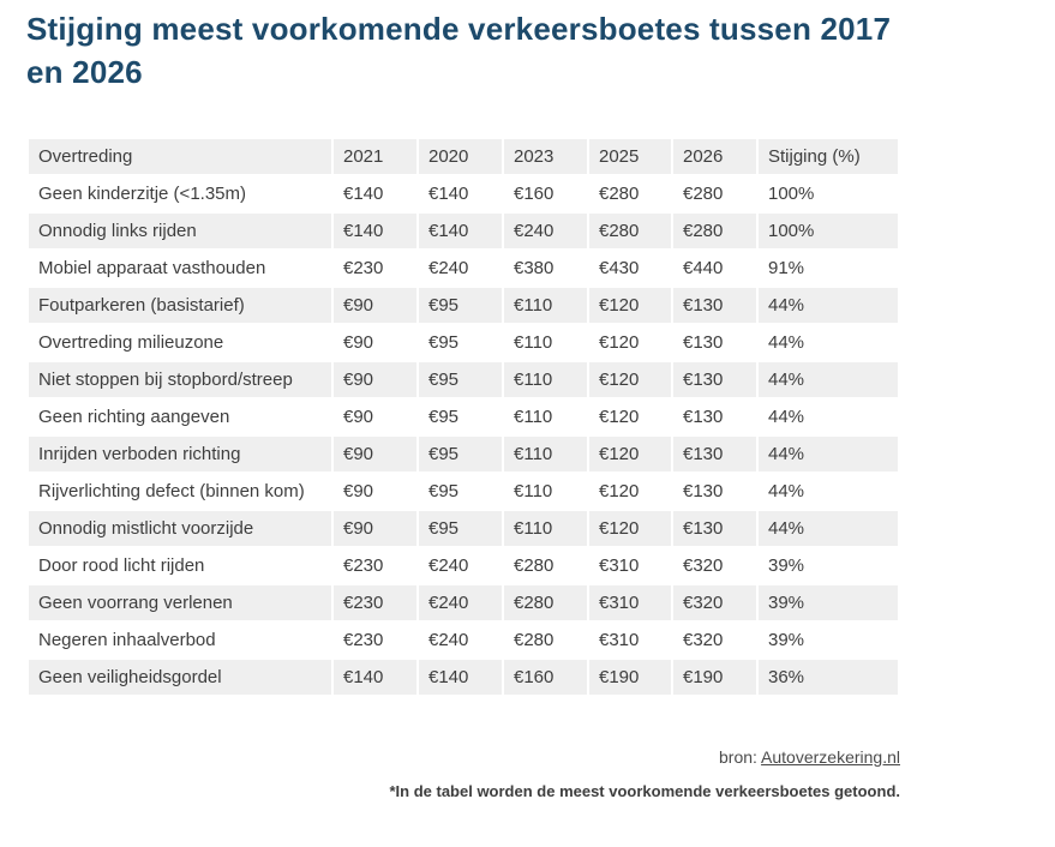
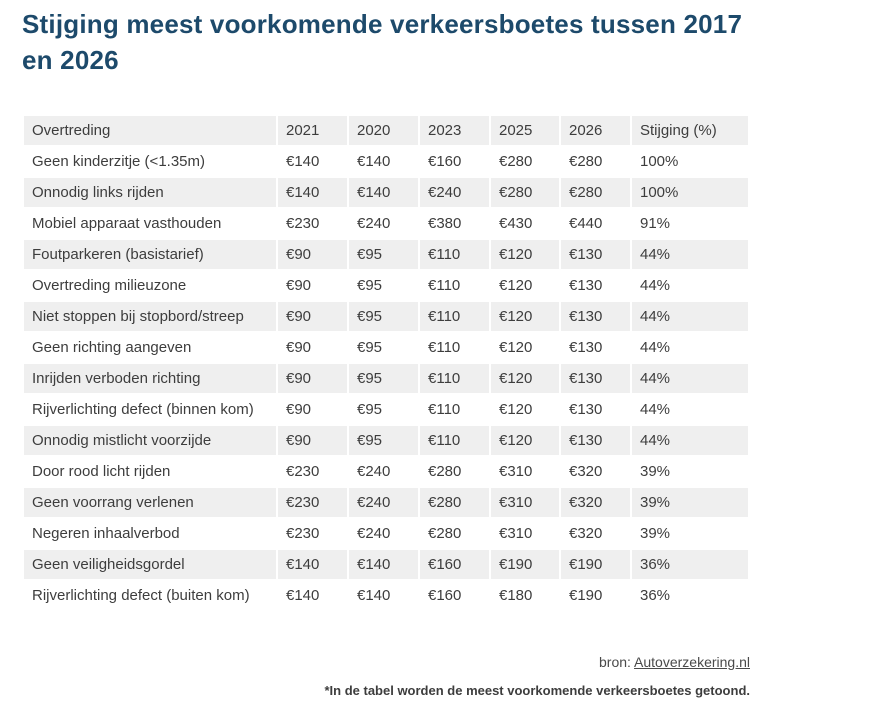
  Stijging meest voorkomende verkeersboetes tussen 2017 en 2026
  Overtreding	2021	2020	2023	2025	2026	Stijging (%)
  Geen kinderzitje (<1.35m)	€140	€140	€160	€280	€280	100%
  Onnodig links rijden	€140	€140	€240	€280	€280	100%
  Mobiel apparaat vasthouden	€230	€240	€380	€430	€440	91%
  Foutparkeren (basistarief)	€90	€95	€110	€120	€130	44%
  Overtreding milieuzone	€90	€95	€110	€120	€130	44%
  Niet stoppen bij stopbord/streep	€90	€95	€110	€120	€130	44%
  Geen richting aangeven	€90	€95	€110	€120	€130	44%
  Inrijden verboden richting	€90	€95	€110	€120	€130	44%
  Rijverlichting defect (binnen kom)	€90	€95	€110	€120	€130	44%
  Onnodig mistlicht voorzijde	€90	€95	€110	€120	€130	44%
  Door rood licht rijden	€230	€240	€280	€310	€320	39%
  Geen voorrang verlenen	€230	€240	€280	€310	€320	39%
  Negeren inhaalverbod	€230	€240	€280	€310	€320	39%
  Geen veiligheidsgordel	€140	€140	€160	€190	€190	36%
+ Rijverlichting defect (buiten kom)	€140	€140	€160	€180	€190	36%
  bron: Autoverzekering.nl
  *In de tabel worden de meest voorkomende verkeersboetes getoond.
